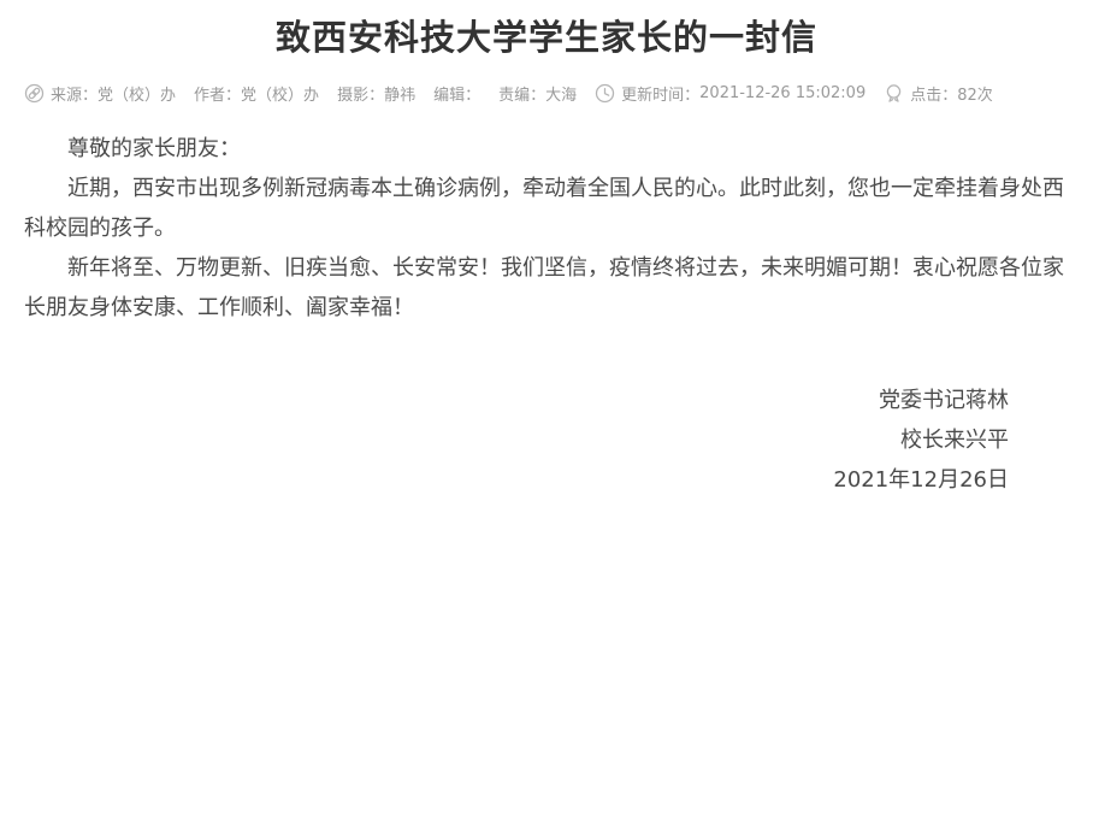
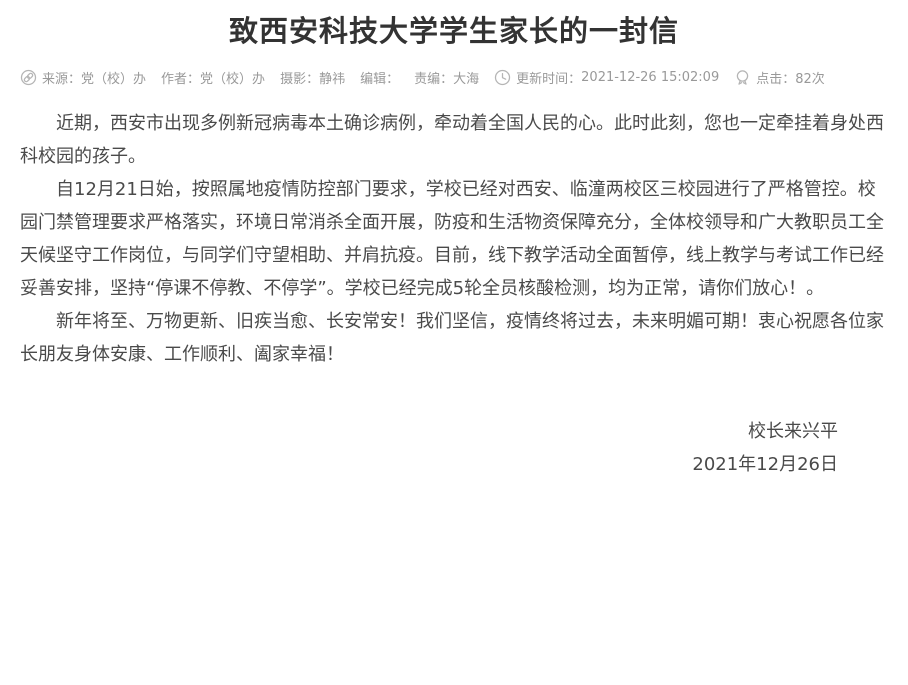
  致西安科技大学学生家长的一封信
  来源：
  党（校）办
  作者：
  党（校）办
  摄影：
  静祎
  编辑：
  责编：
  大海
  更新时间：
  2021-12-26 15:02:09
  点击：
  82次
- 尊敬的家长朋友：
  近期，西安市出现多例新冠病毒本土确诊病例，牵动着全国人民的心。此时此刻，您也一定牵挂着身处西科校园的孩子。
+ 自12月21日始，按照属地疫情防控部门要求，学校已经对西安、临潼两校区三校园进行了严格管控。校园门禁管理要求严格落实，环境日常消杀全面开展，防疫和生活物资保障充分，全体校领导和广大教职员工全天候坚守工作岗位，与同学们守望相助、并肩抗疫。目前，线下教学活动全面暂停，线上教学与考试工作已经妥善安排，坚持“停课不停教、不停学”。学校已经完成5轮全员核酸检测，均为正常，请你们放心！。
  新年将至、万物更新、旧疾当愈、长安常安！我们坚信，疫情终将过去，未来明媚可期！衷心祝愿各位家长朋友身体安康、工作顺利、阖家幸福！
- 党委书记蒋林
  校长来兴平
  2021年12月26日
